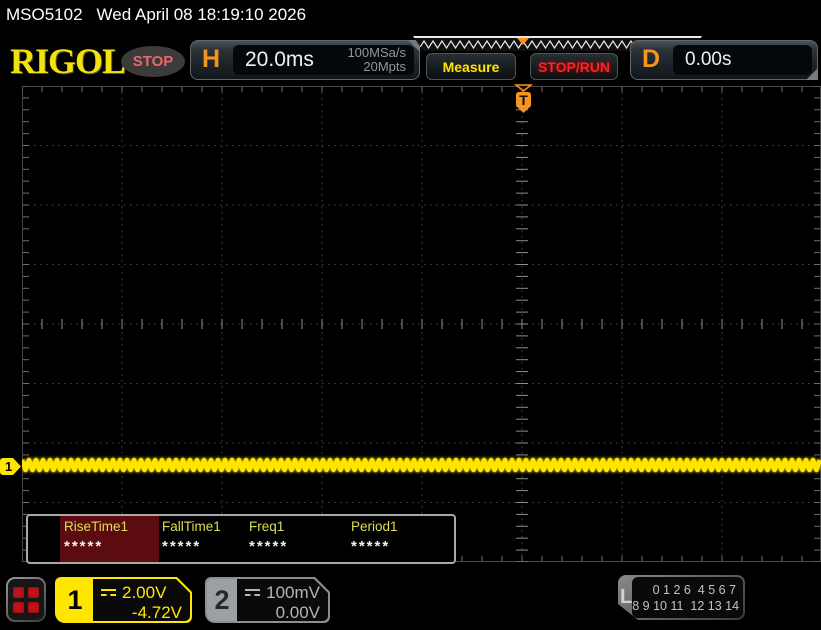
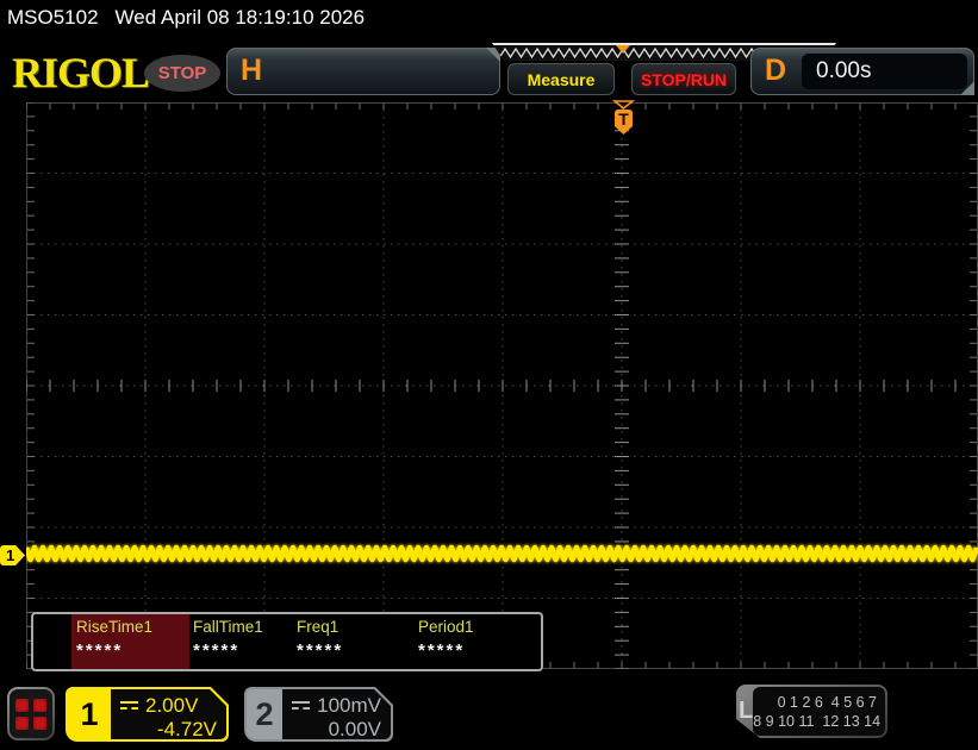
  MSO5102
  Wed April 08 18:19:10 2026
  RIGOL
  STOP
  H
- 20.0ms
- 100MSa/s
- 20Mpts
  Measure
  STOP/RUN
  D
  0.00s
  T
  1
  RiseTime1
  *****
  FallTime1
  *****
  Freq1
  *****
  Period1
  *****
  1
  2.00V
  -4.72V
  2
  100mV
  0.00V
  L
  0 1 2 6 4 5 6 7
  8 9 10 11 12 13 14
